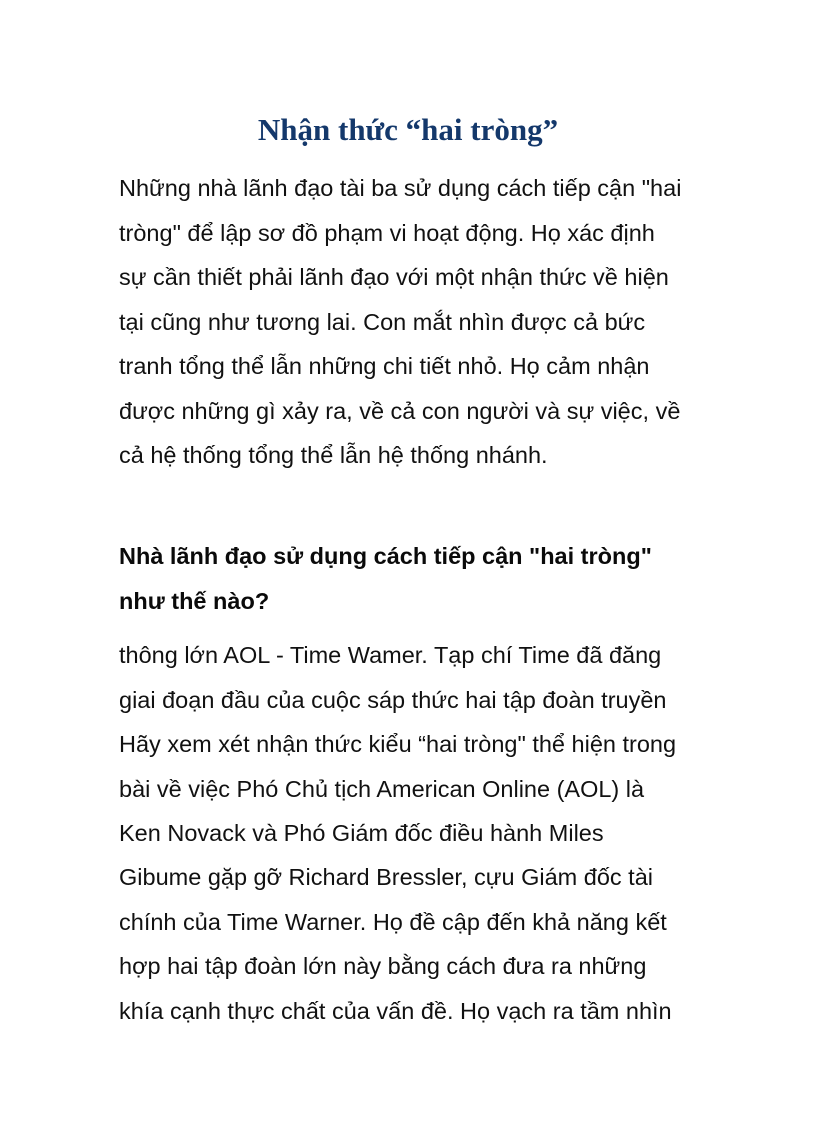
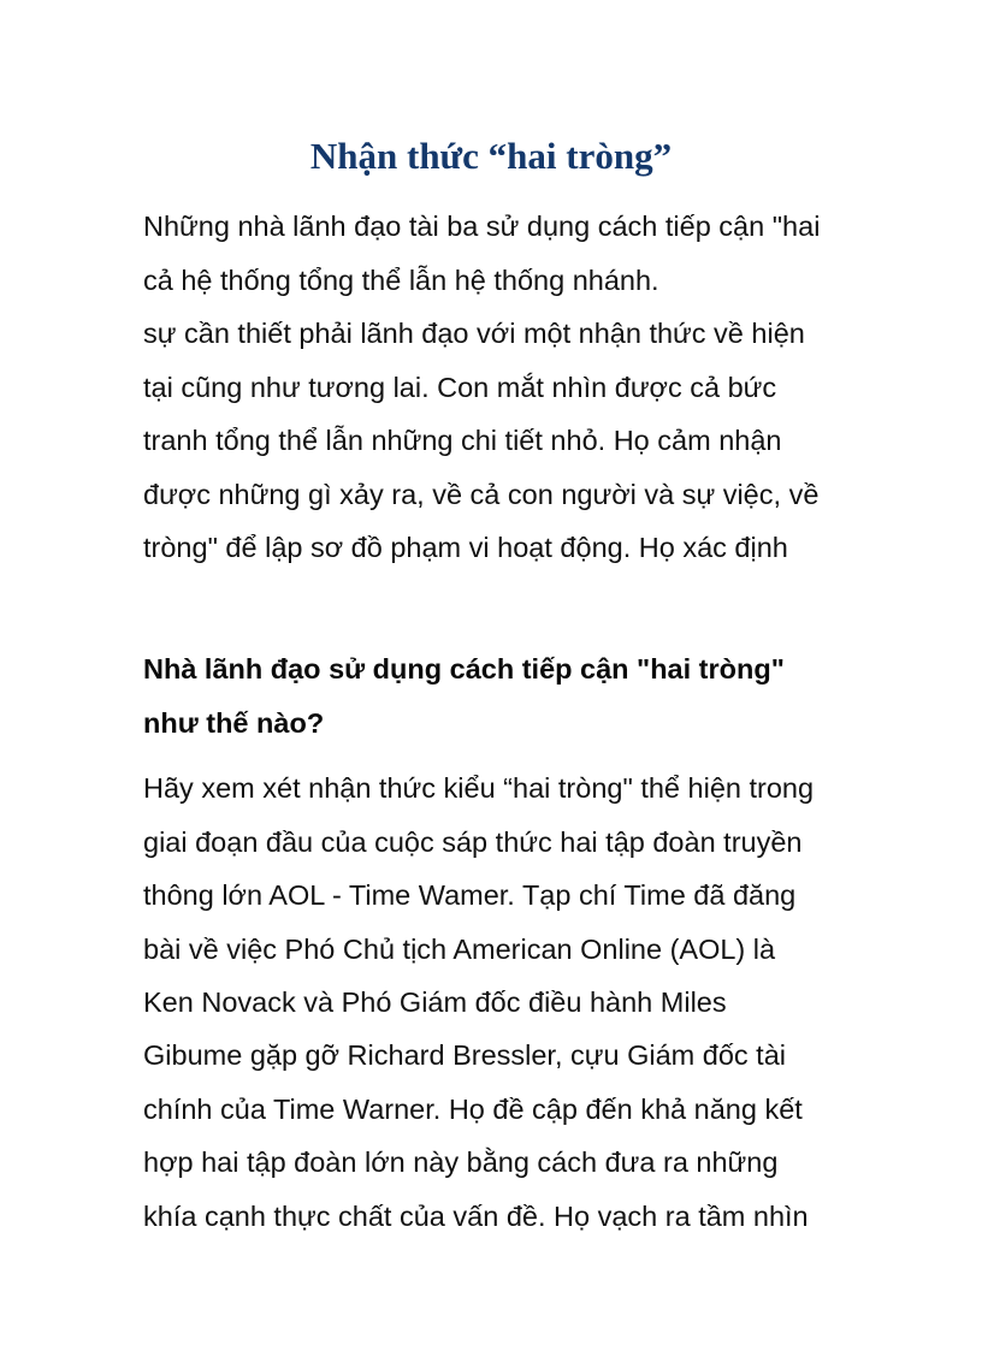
  Nhận thức “hai tròng”
  Những nhà lãnh đạo tài ba sử dụng cách tiếp cận "hai
- tròng" để lập sơ đồ phạm vi hoạt động. Họ xác định
+ cả hệ thống tổng thể lẫn hệ thống nhánh.
  sự cần thiết phải lãnh đạo với một nhận thức về hiện
  tại cũng như tương lai. Con mắt nhìn được cả bức
  tranh tổng thể lẫn những chi tiết nhỏ. Họ cảm nhận
  được những gì xảy ra, về cả con người và sự việc, về
- cả hệ thống tổng thể lẫn hệ thống nhánh.
+ tròng" để lập sơ đồ phạm vi hoạt động. Họ xác định
  Nhà lãnh đạo sử dụng cách tiếp cận "hai tròng"
  như thế nào?
- thông lớn AOL - Time Wamer. Tạp chí Time đã đăng
+ Hãy xem xét nhận thức kiểu “hai tròng" thể hiện trong
  giai đoạn đầu của cuộc sáp thức hai tập đoàn truyền
- Hãy xem xét nhận thức kiểu “hai tròng" thể hiện trong
+ thông lớn AOL - Time Wamer. Tạp chí Time đã đăng
  bài về việc Phó Chủ tịch American Online (AOL) là
  Ken Novack và Phó Giám đốc điều hành Miles
  Gibume gặp gỡ Richard Bressler, cựu Giám đốc tài
  chính của Time Warner. Họ đề cập đến khả năng kết
  hợp hai tập đoàn lớn này bằng cách đưa ra những
  khía cạnh thực chất của vấn đề. Họ vạch ra tầm nhìn
